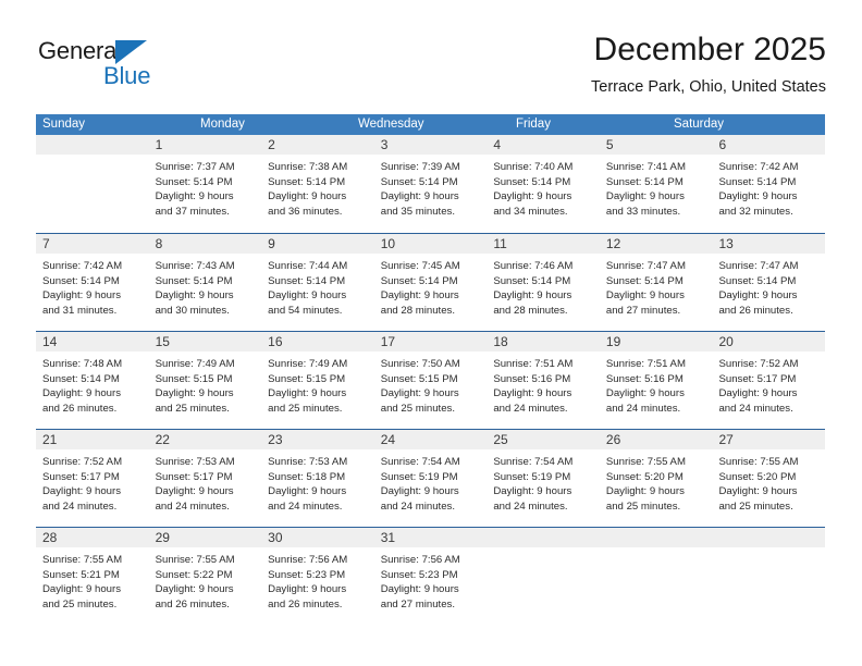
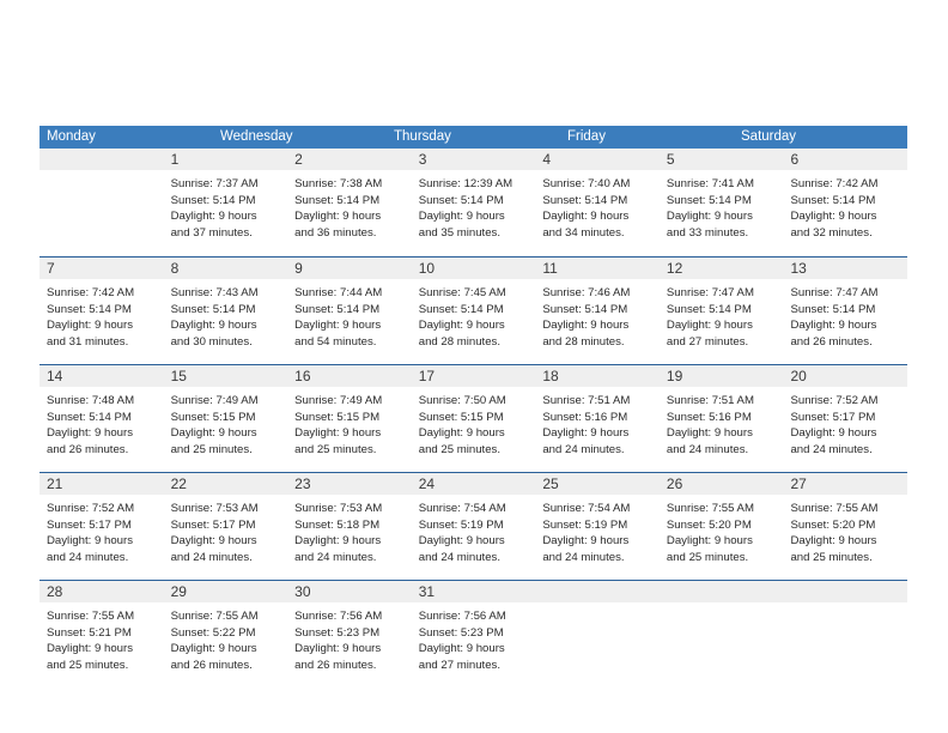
- General
- Blue
- December 2025
- Terrace Park, Ohio, United States
- Sunday
  Monday
  Wednesday
+ Thursday
  Friday
  Saturday
  1
  Sunrise: 7:37 AM
  Sunset: 5:14 PM
  Daylight: 9 hours
  and 37 minutes.
  2
  Sunrise: 7:38 AM
  Sunset: 5:14 PM
  Daylight: 9 hours
  and 36 minutes.
  3
- Sunrise: 7:39 AM
+ Sunrise: 12:39 AM
  Sunset: 5:14 PM
  Daylight: 9 hours
  and 35 minutes.
  4
  Sunrise: 7:40 AM
  Sunset: 5:14 PM
  Daylight: 9 hours
  and 34 minutes.
  5
  Sunrise: 7:41 AM
  Sunset: 5:14 PM
  Daylight: 9 hours
  and 33 minutes.
  6
  Sunrise: 7:42 AM
  Sunset: 5:14 PM
  Daylight: 9 hours
  and 32 minutes.
  7
  Sunrise: 7:42 AM
  Sunset: 5:14 PM
  Daylight: 9 hours
  and 31 minutes.
  8
  Sunrise: 7:43 AM
  Sunset: 5:14 PM
  Daylight: 9 hours
  and 30 minutes.
  9
  Sunrise: 7:44 AM
  Sunset: 5:14 PM
  Daylight: 9 hours
  and 54 minutes.
  10
  Sunrise: 7:45 AM
  Sunset: 5:14 PM
  Daylight: 9 hours
  and 28 minutes.
  11
  Sunrise: 7:46 AM
  Sunset: 5:14 PM
  Daylight: 9 hours
  and 28 minutes.
  12
  Sunrise: 7:47 AM
  Sunset: 5:14 PM
  Daylight: 9 hours
  and 27 minutes.
  13
  Sunrise: 7:47 AM
  Sunset: 5:14 PM
  Daylight: 9 hours
  and 26 minutes.
  14
  Sunrise: 7:48 AM
  Sunset: 5:14 PM
  Daylight: 9 hours
  and 26 minutes.
  15
  Sunrise: 7:49 AM
  Sunset: 5:15 PM
  Daylight: 9 hours
  and 25 minutes.
  16
  Sunrise: 7:49 AM
  Sunset: 5:15 PM
  Daylight: 9 hours
  and 25 minutes.
  17
  Sunrise: 7:50 AM
  Sunset: 5:15 PM
  Daylight: 9 hours
  and 25 minutes.
  18
  Sunrise: 7:51 AM
  Sunset: 5:16 PM
  Daylight: 9 hours
  and 24 minutes.
  19
  Sunrise: 7:51 AM
  Sunset: 5:16 PM
  Daylight: 9 hours
  and 24 minutes.
  20
  Sunrise: 7:52 AM
  Sunset: 5:17 PM
  Daylight: 9 hours
  and 24 minutes.
  21
  Sunrise: 7:52 AM
  Sunset: 5:17 PM
  Daylight: 9 hours
  and 24 minutes.
  22
  Sunrise: 7:53 AM
  Sunset: 5:17 PM
  Daylight: 9 hours
  and 24 minutes.
  23
  Sunrise: 7:53 AM
  Sunset: 5:18 PM
  Daylight: 9 hours
  and 24 minutes.
  24
  Sunrise: 7:54 AM
  Sunset: 5:19 PM
  Daylight: 9 hours
  and 24 minutes.
  25
  Sunrise: 7:54 AM
  Sunset: 5:19 PM
  Daylight: 9 hours
  and 24 minutes.
  26
  Sunrise: 7:55 AM
  Sunset: 5:20 PM
  Daylight: 9 hours
  and 25 minutes.
  27
  Sunrise: 7:55 AM
  Sunset: 5:20 PM
  Daylight: 9 hours
  and 25 minutes.
  28
  Sunrise: 7:55 AM
  Sunset: 5:21 PM
  Daylight: 9 hours
  and 25 minutes.
  29
  Sunrise: 7:55 AM
  Sunset: 5:22 PM
  Daylight: 9 hours
  and 26 minutes.
  30
  Sunrise: 7:56 AM
  Sunset: 5:23 PM
  Daylight: 9 hours
  and 26 minutes.
  31
  Sunrise: 7:56 AM
  Sunset: 5:23 PM
  Daylight: 9 hours
  and 27 minutes.
